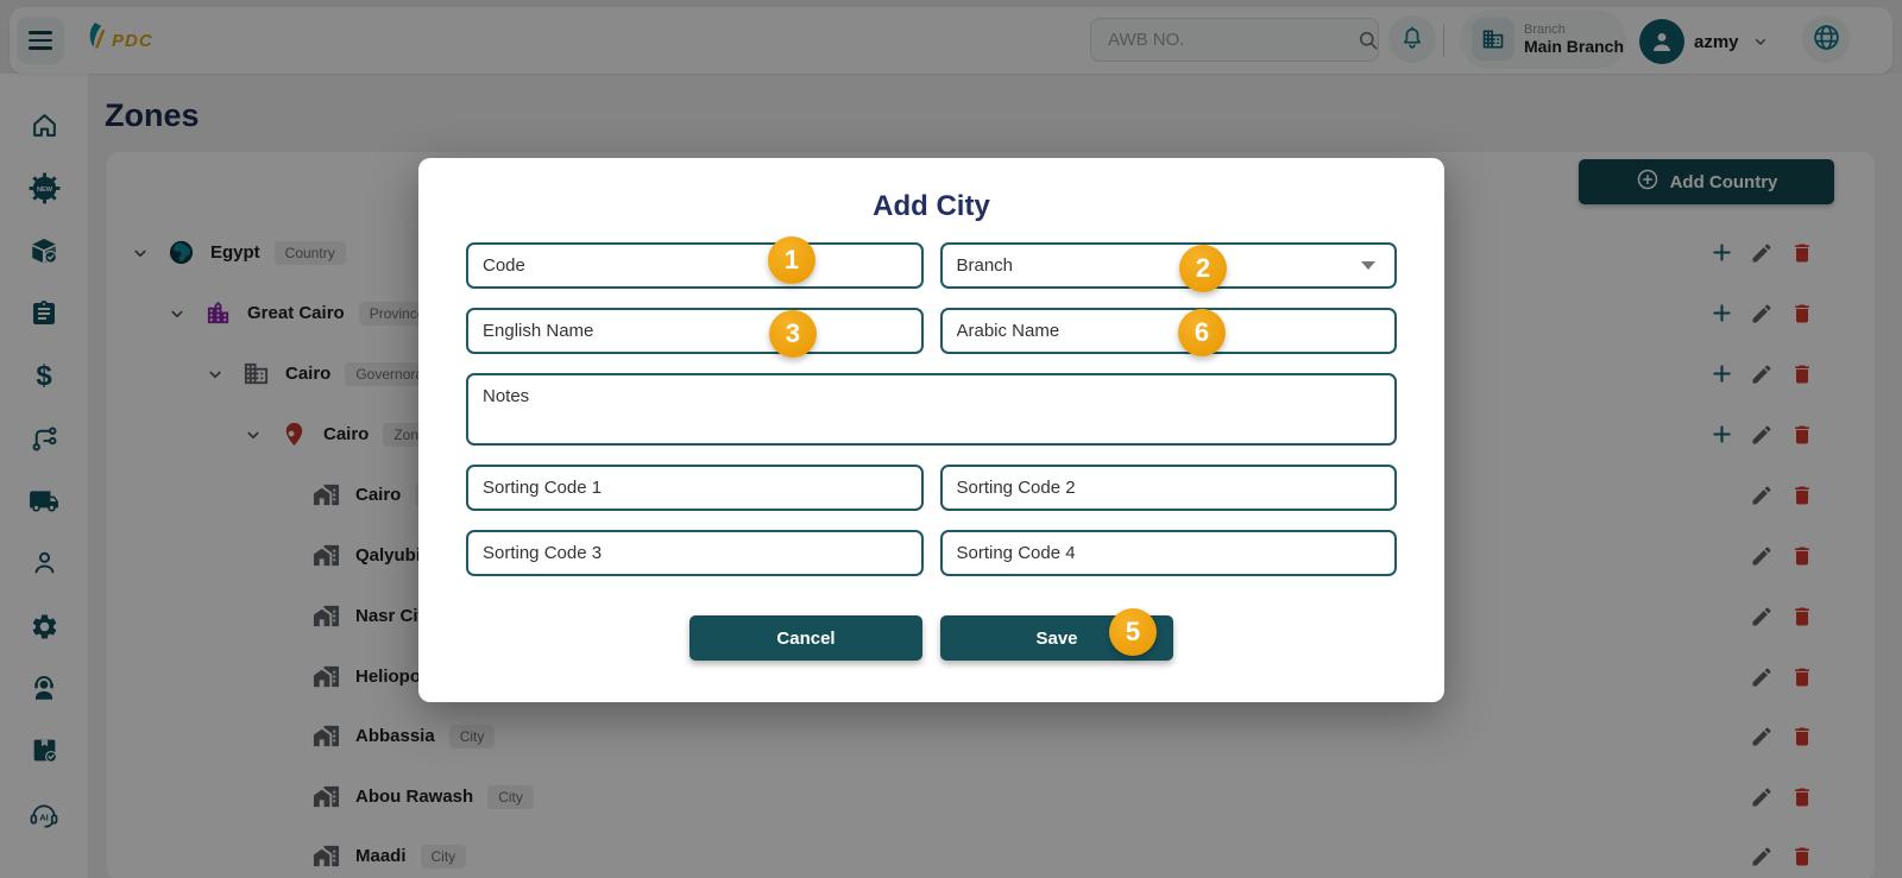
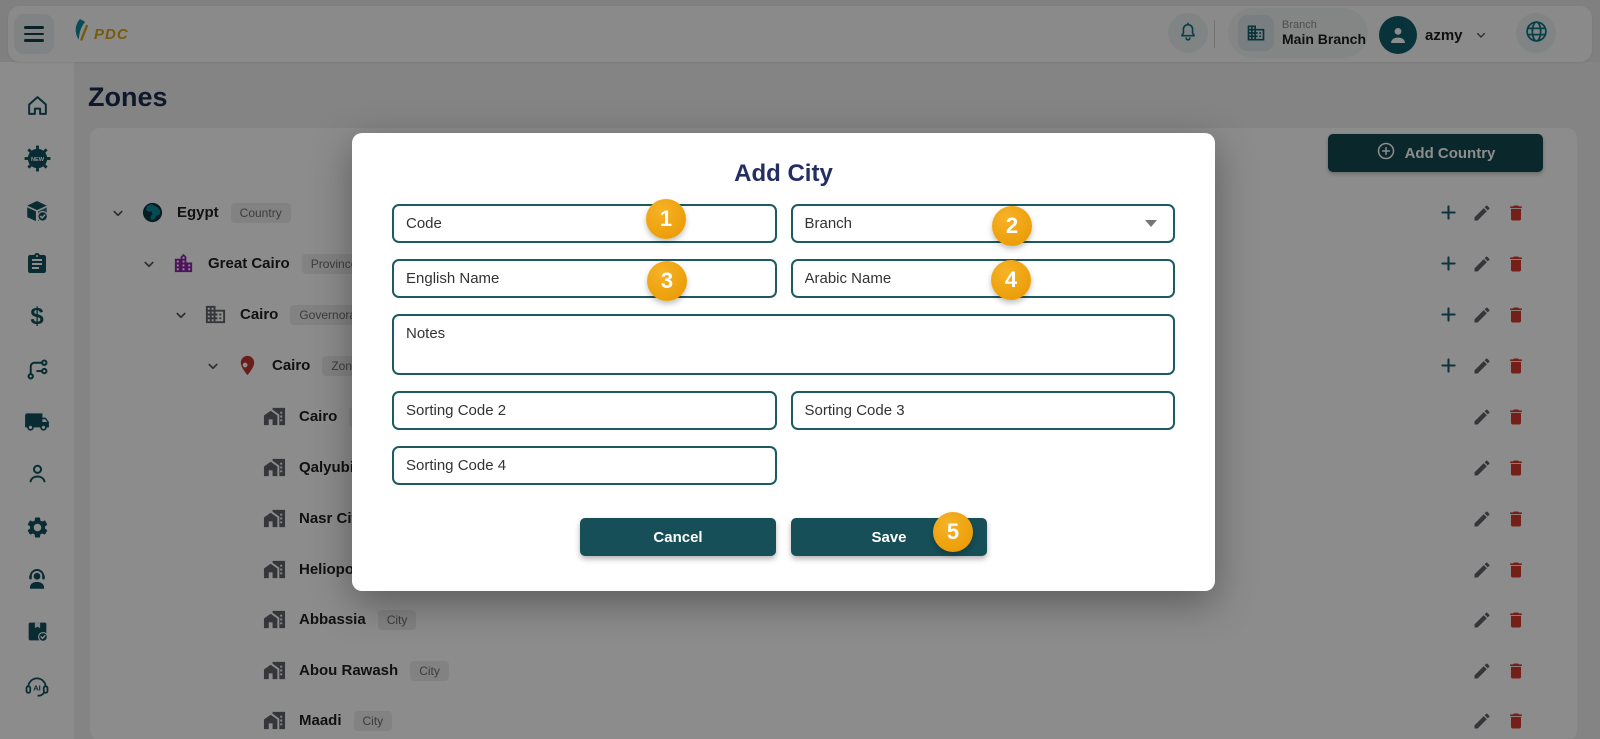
  PDC
- AWB NO.
  Branch
  Main Branch
  azmy
  $
  AI
  Zones
  Add Country
  Egypt
  Country
  Great Cairo
  Provinc
  Cairo
  Governor
  Cairo
  Zon
  Cairo
  Qalyub
  Nasr Ci
  Heliopo
  Abbassia
  City
  Abou Rawash
  City
  Maadi
  City
  Add City
  Code
  Branch
  English Name
  Arabic Name
  Notes
- Sorting Code 1
  Sorting Code 2
  Sorting Code 3
  Sorting Code 4
  Cancel
  Save
  1
  2
  3
- 6
+ 4
  5
